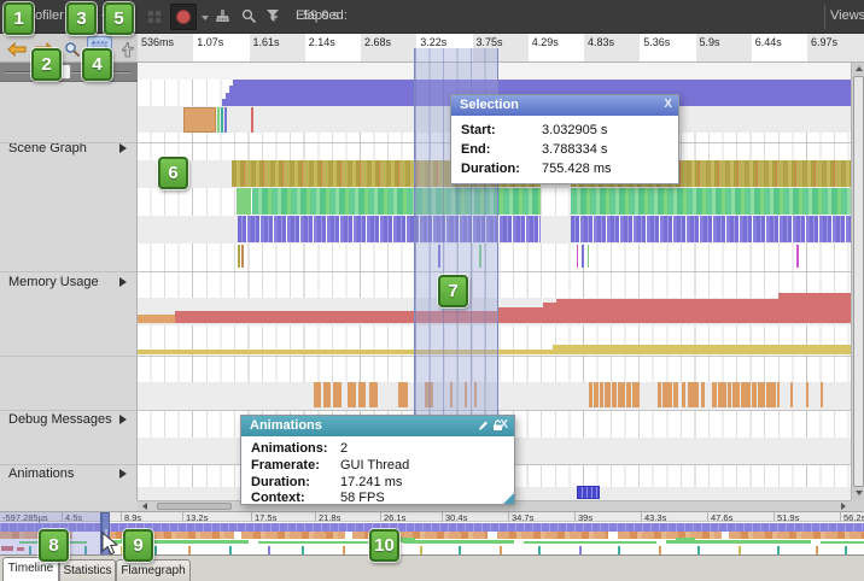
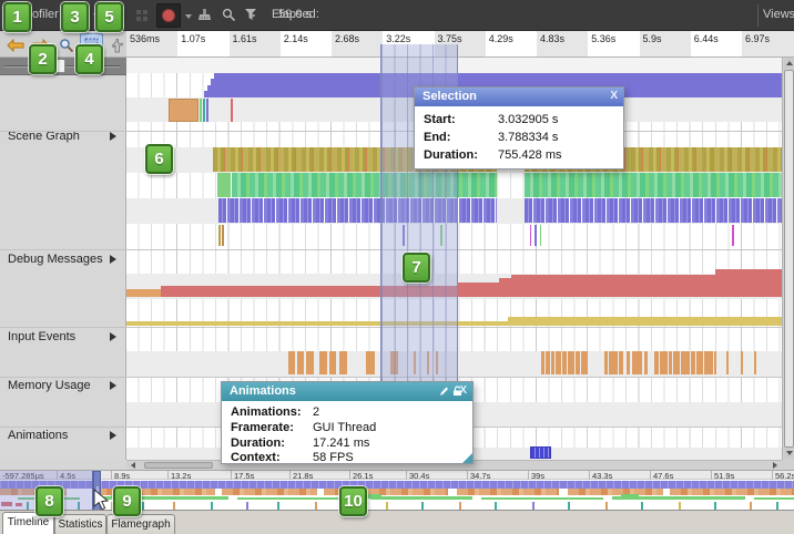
  ofiler
  Elapsed:
  59.0 s
  Views
  536ms
  1.07s
  1.61s
  2.14s
  2.68s
  3.22s
  3.75s
  4.29s
  4.83s
  5.36s
  5.9s
  6.44s
  6.97s
  Scene Graph
- Memory Usage
+ Debug Messages
+ Input Events
- Debug Messages
+ Memory Usage
  Animations
  Selection
  X
  Start:
  3.032905 s
  End:
  3.788334 s
  Duration:
  755.428 ms
  Animations
  X
  Animations:
  2
  Framerate:
  GUI Thread
  Duration:
  17.241 ms
  Context:
  58 FPS
  -597.285µs
  4.5s
  8.9s
  13.2s
  17.5s
  21.8s
  26.1s
  30.4s
  34.7s
  39s
  43.3s
  47.6s
  51.9s
  56.2s
  Timeline
  Statistics
  Flamegraph
  1
  2
  3
  4
  5
  6
  7
  8
  9
  10
